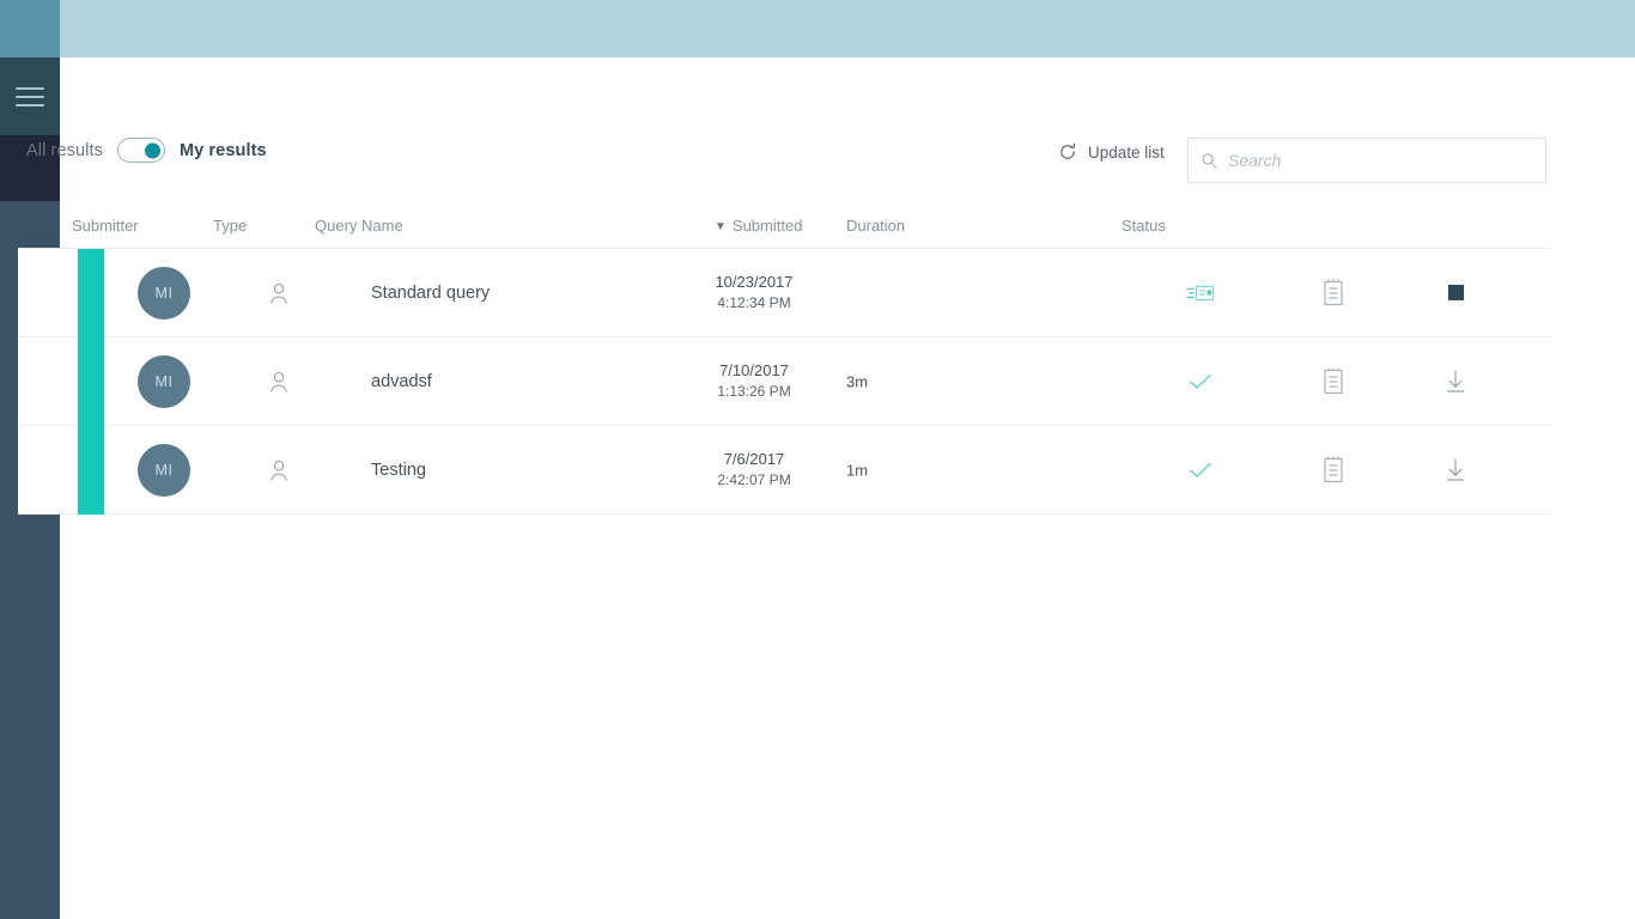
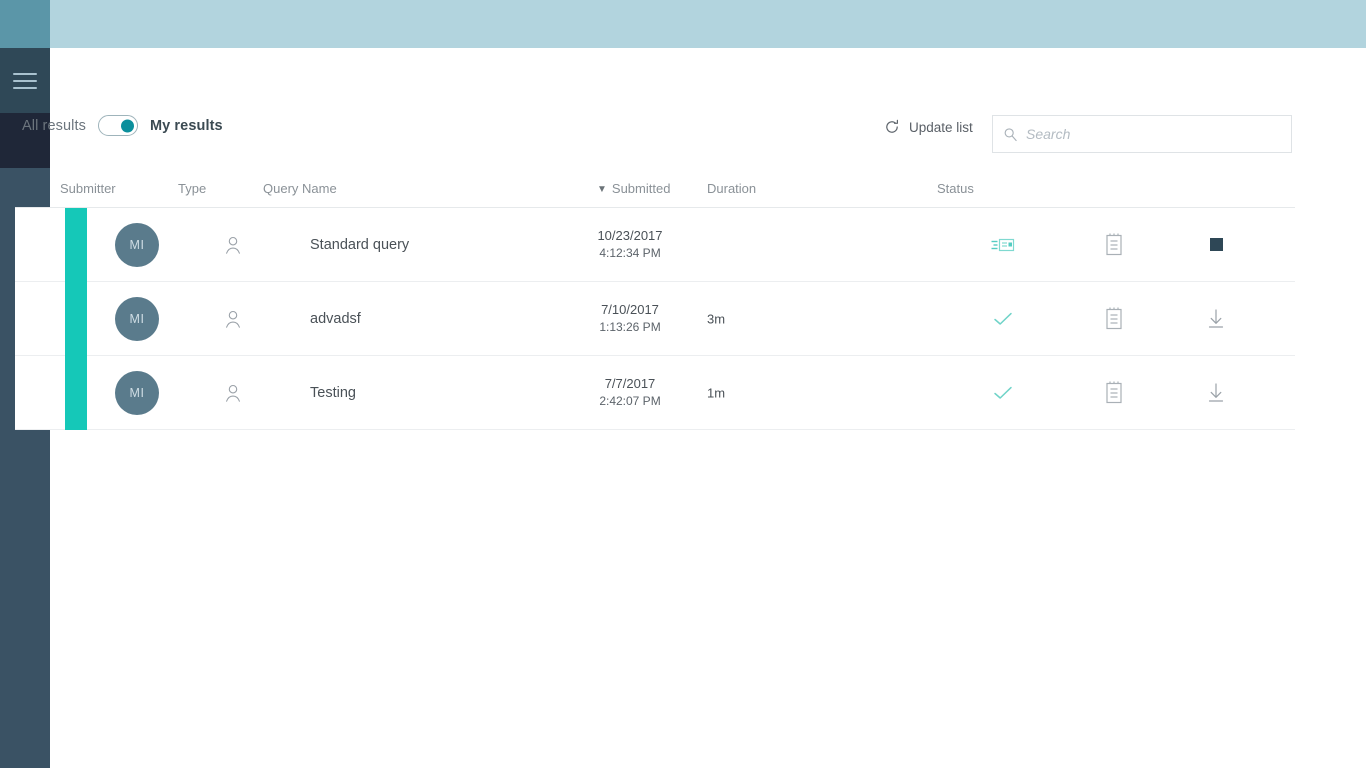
  All results
  My results
  Update list
  Search
  Submitter
  Type
  Query Name
  ▼ Submitted
  Duration
  Status
  MI
  Standard query
  10/23/2017
  4:12:34 PM
  MI
  advadsf
  7/10/2017
  1:13:26 PM
  3m
  MI
  Testing
- 7/6/2017
+ 7/7/2017
  2:42:07 PM
  1m
